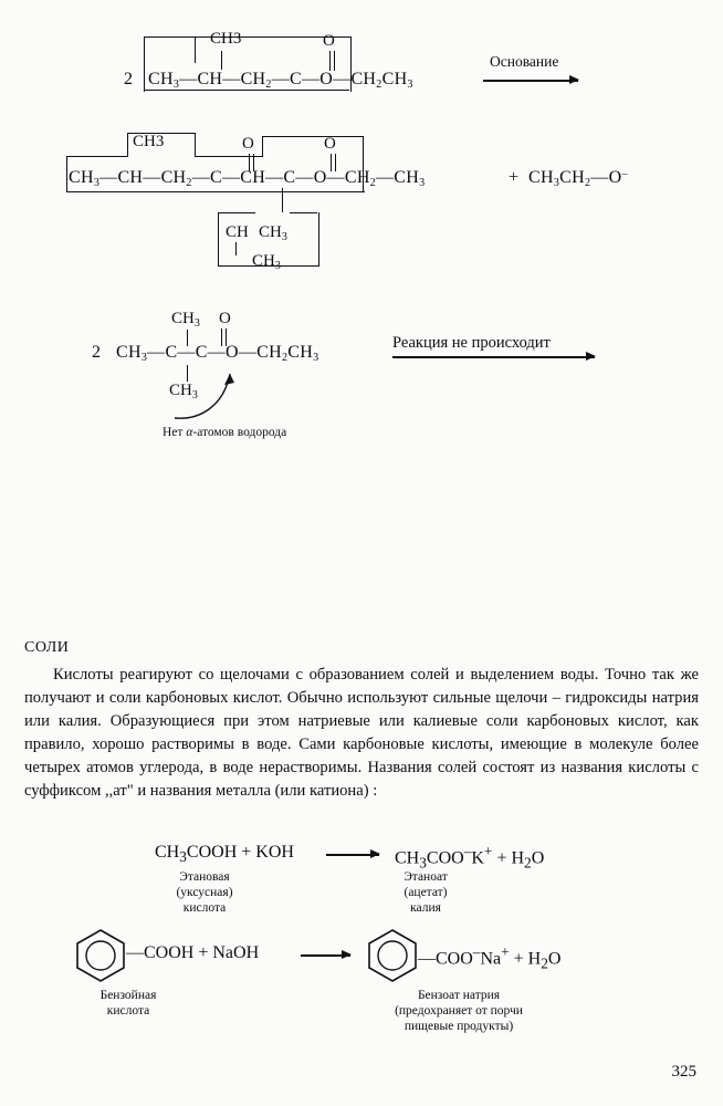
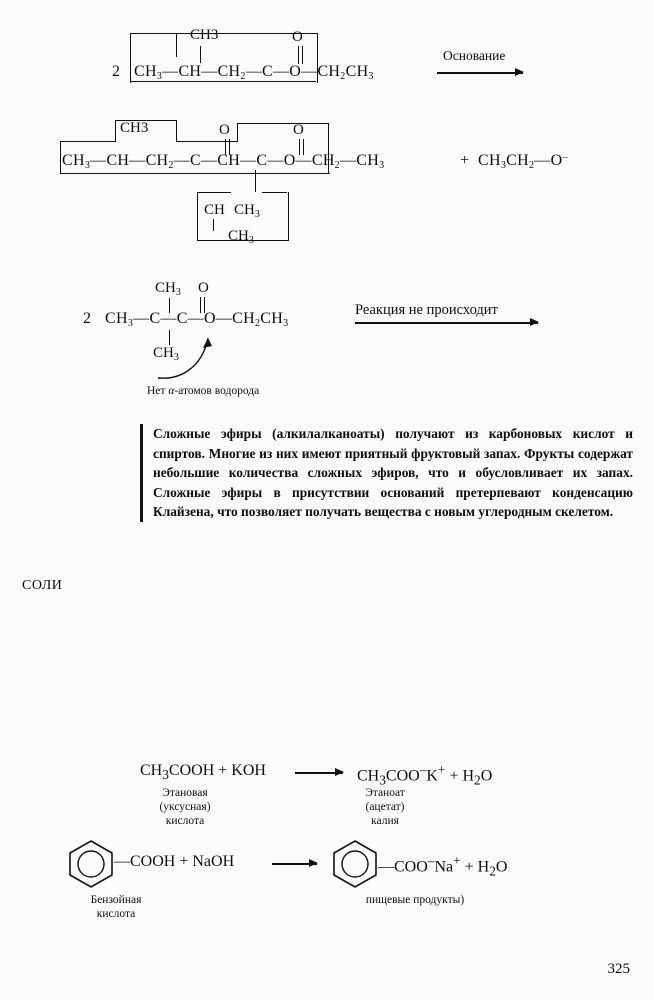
  CH3
  O
  2
  CH3—CH—CH2—C—O—CH2CH3
  Основание
  CH3
  O
  O
  CH3—CH—CH2—C—CH—C—O—CH2—CH3
  CH
  CH3
  CH3
  +
  CH3CH2—O–
  CH3
  O
  2
  CH3—C—C—O—CH2CH3
  CH3
  Нет α-атомов водорода
  Реакция не происходит
+ Сложные эфиры (алкилалканоаты) получают из карбоновых кислот и спиртов. Многие из них имеют приятный фруктовый запах. Фрукты содержат небольшие количества сложных эфиров, что и обусловливает их запах. Сложные эфиры в присутствии оснований претерпевают конденсацию Клайзена, что позволяет получать вещества с новым углеродным скелетом.
  СОЛИ
- Кислоты реагируют со щелочами с образованием солей и выделением воды. Точно так же получают и соли карбоновых кислот. Обычно используют сильные щелочи – гидроксиды натрия или калия. Образующиеся при этом натриевые или калиевые соли карбоновых кислот, как правило, хорошо растворимы в воде. Сами карбоновые кислоты, имеющие в молекуле более четырех атомов углерода, в воде нерастворимы. Названия солей состоят из названия кислоты с суффиксом ,,ат" и названия металла (или катиона) :
  CH3COOH + KOH
  CH3COO–K+ + H2O
  Этановая
  (уксусная)
  кислота
  Этаноат
  (ацетат)
  калия
  —COOH + NaOH
  —COO–Na+ + H2O
  Бензойная
  кислота
- Бензоат натрия
- (предохраняет от порчи
  пищевые продукты)
  325
